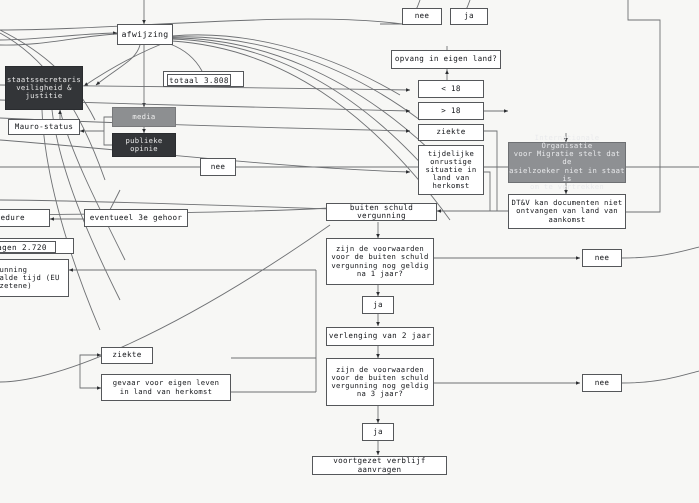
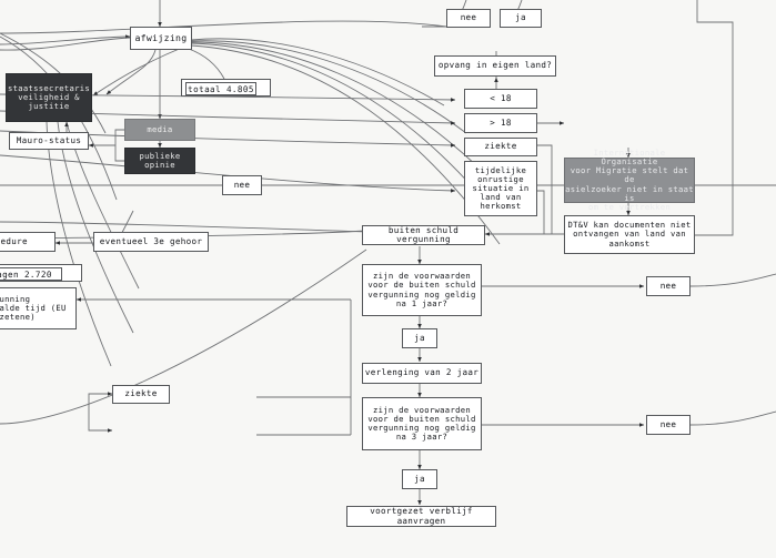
  afwijzing
  staatssecretaris
  veiligheid &
  justitie
  Mauro-status
  media
  publieke
  opinie
- totaal 3.808
+ totaal 4.805
  nee
  eventueel 3e gehoor
  gen 2.720
  alde tijd (EU
  ziekte
- gevaar voor eigen leven
- in land van herkomst
  nee
  ja
  opvang in eigen land?
  < 18
  > 18
  ziekte
  tijdelijke
  onrustige
  situatie in
  land van
  herkomst
  Internationale Organisatie
  voor Migratie stelt dat de
  asielzoeker niet in staat is
  om te vertrekken
  DT&V kan documenten niet
  ontvangen van land van
  aankomst
  buiten schuld vergunning
  zijn de voorwaarden
  voor de buiten schuld
  vergunning nog geldig
  na 1 jaar?
  nee
  ja
  verlenging van 2 jaar
  zijn de voorwaarden
  voor de buiten schuld
  vergunning nog geldig
  na 3 jaar?
  nee
  ja
  voortgezet verblijf aanvragen
